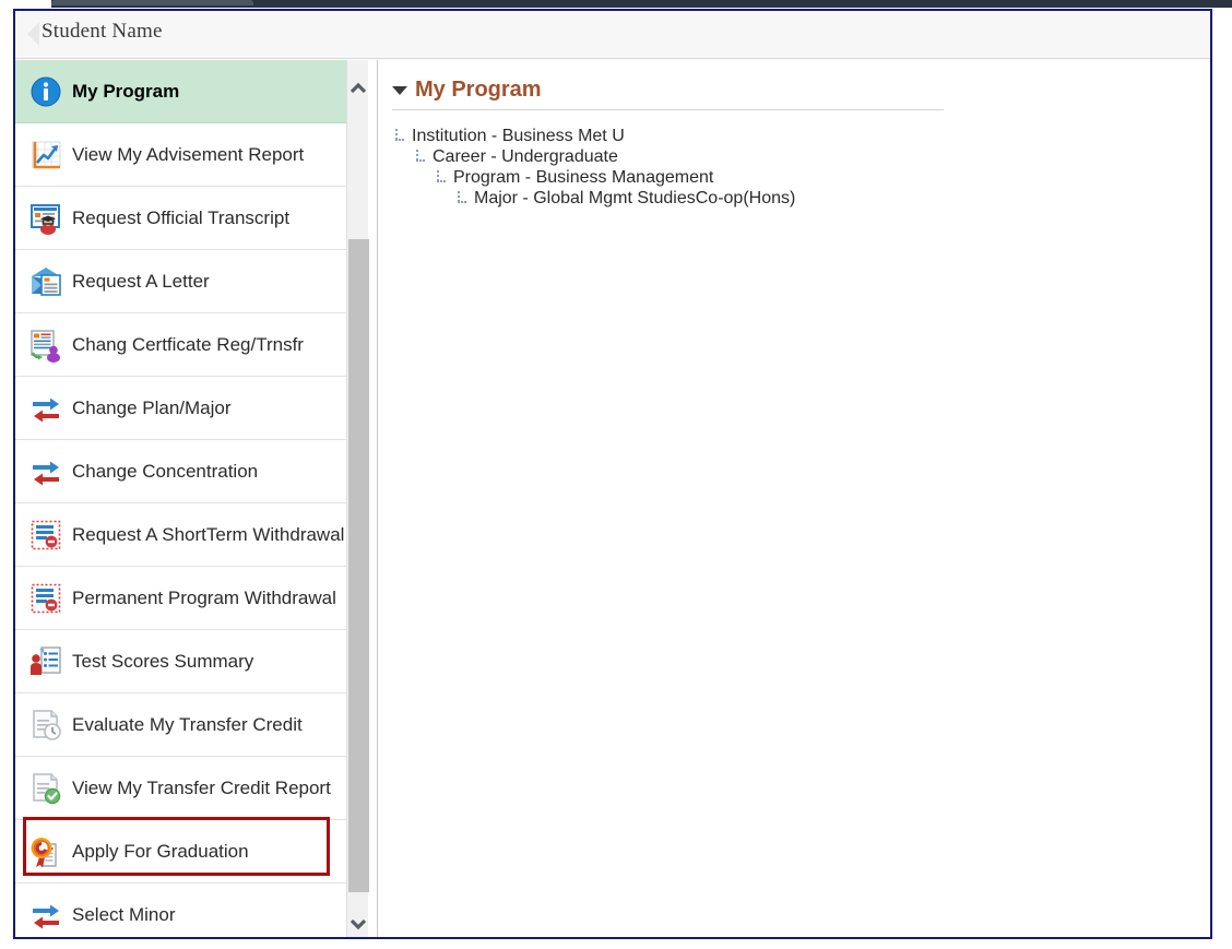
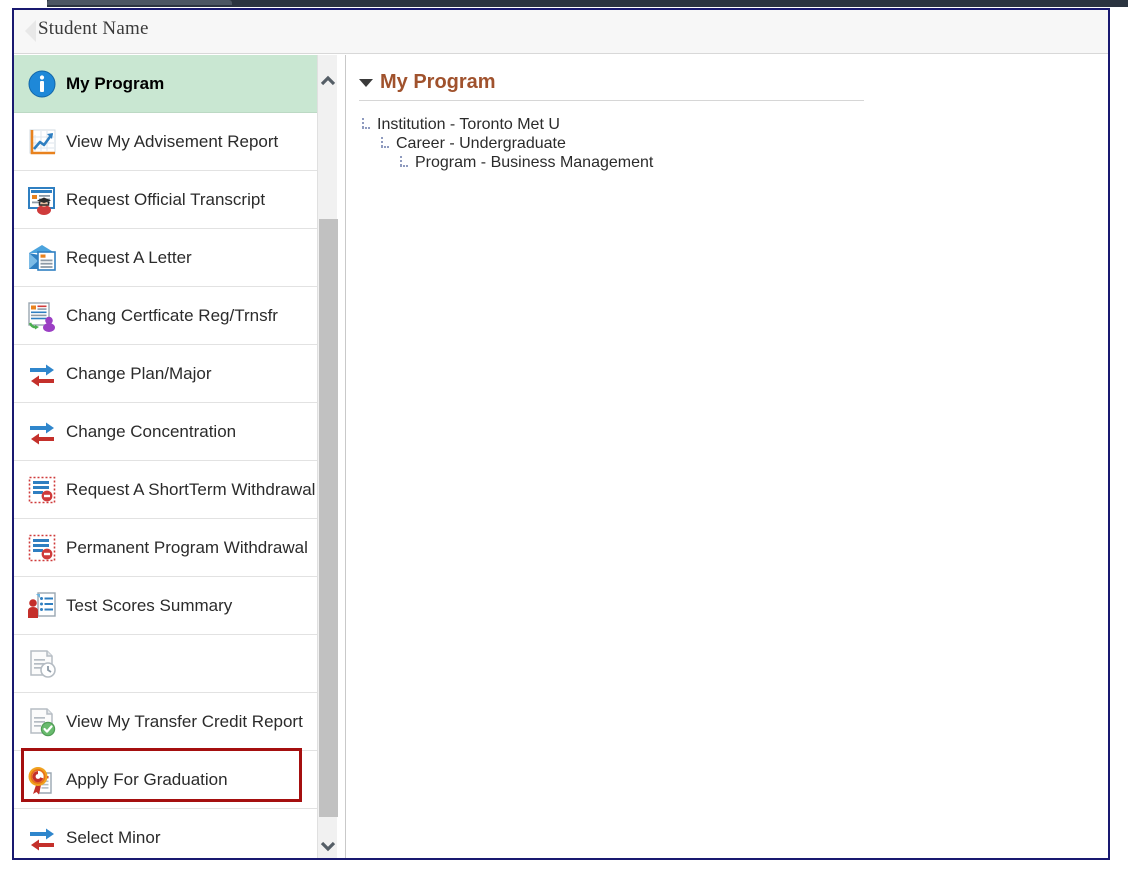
  Student Name
  My Program
  View My Advisement Report
  Request Official Transcript
  Request A Letter
  Chang Certficate Reg/Trnsfr
  Change Plan/Major
  Change Concentration
  Request A ShortTerm Withdrawal
  Permanent Program Withdrawal
  Test Scores Summary
- Evaluate My Transfer Credit
  View My Transfer Credit Report
  Apply For Graduation
  Select Minor
  My Program
- Institution - Business Met U
+ Institution - Toronto Met U
  Career - Undergraduate
  Program - Business Management
- Major - Global Mgmt StudiesCo-op(Hons)
